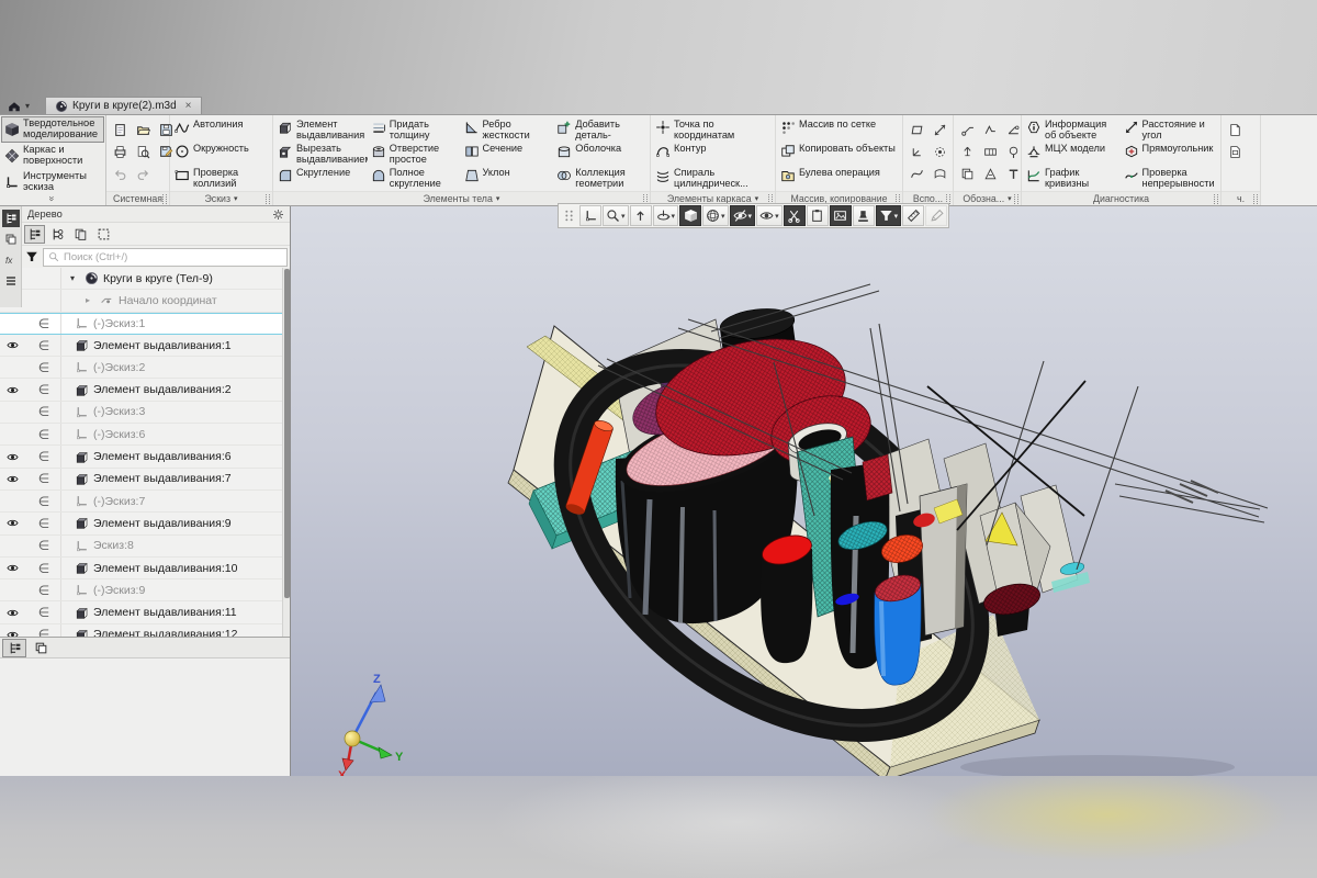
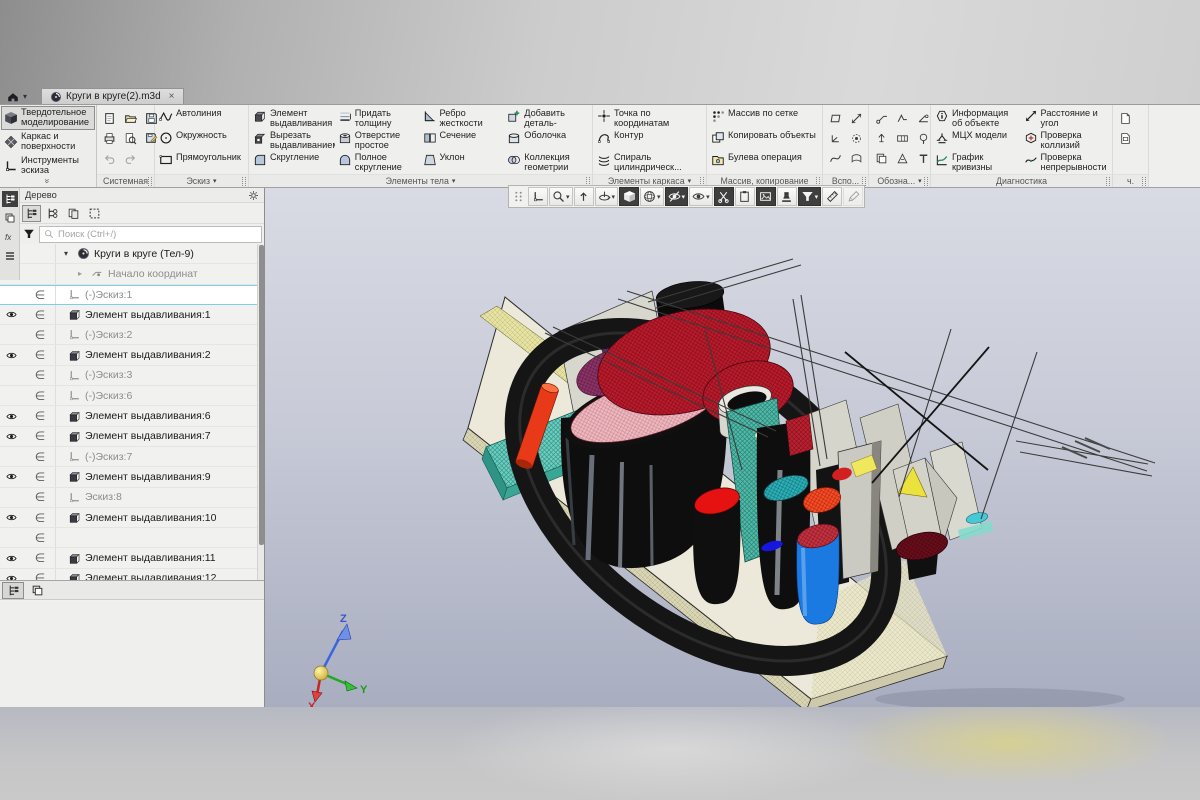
  ▾
  Круги в круге(2).m3d
  ×
  Твердотельное моделирование
  Каркас и поверхности
  Инструменты эскиза
  Системная
  Автолиния
  Окружность
- Проверка коллизий
+ Прямоугольник
  Эскиз
  Элемент выдавливания
  Вырезать выдавливание
  Скругление
  Придать толщину
  Отверстие простое
  Полное скругление
  Ребро жесткости
  Сечение
  Уклон
  Оболочка
  Коллекция геометрии
  Элементы тела
  Точка по координатам
  Контур
  Спираль цилиндрическ...
  Элементы каркаса
  Массив по сетке
  Копировать объекты
  Булева операция
  Массив, копирование
  Вспо...
  Обозна...
  Информация об объекте
  МЦХ модели
  График кривизны
  Расстояние и угол
- Прямоугольник
+ Проверка коллизий
  Проверка непрерывности
  Диагностика
  ч.
  fx
  Дерево
  Поиск (Ctrl+/)
  ▾
  Круги в круге (Тел-9)
  ▸
  Начало координат
  ∈
  (-)Эскиз:1
  ∈
  Элемент выдавливания:1
  ∈
  (-)Эскиз:2
  ∈
  Элемент выдавливания:2
  ∈
  (-)Эскиз:3
  ∈
  (-)Эскиз:6
  ∈
  Элемент выдавливания:6
  ∈
  Элемент выдавливания:7
  ∈
  (-)Эскиз:7
  ∈
  Элемент выдавливания:9
  ∈
  Эскиз:8
  ∈
  Элемент выдавливания:10
  ∈
- (-)Эскиз:9
  ∈
  Элемент выдавливания:11
  ∈
  Элемент выдавливания:12
  Z
  Y
